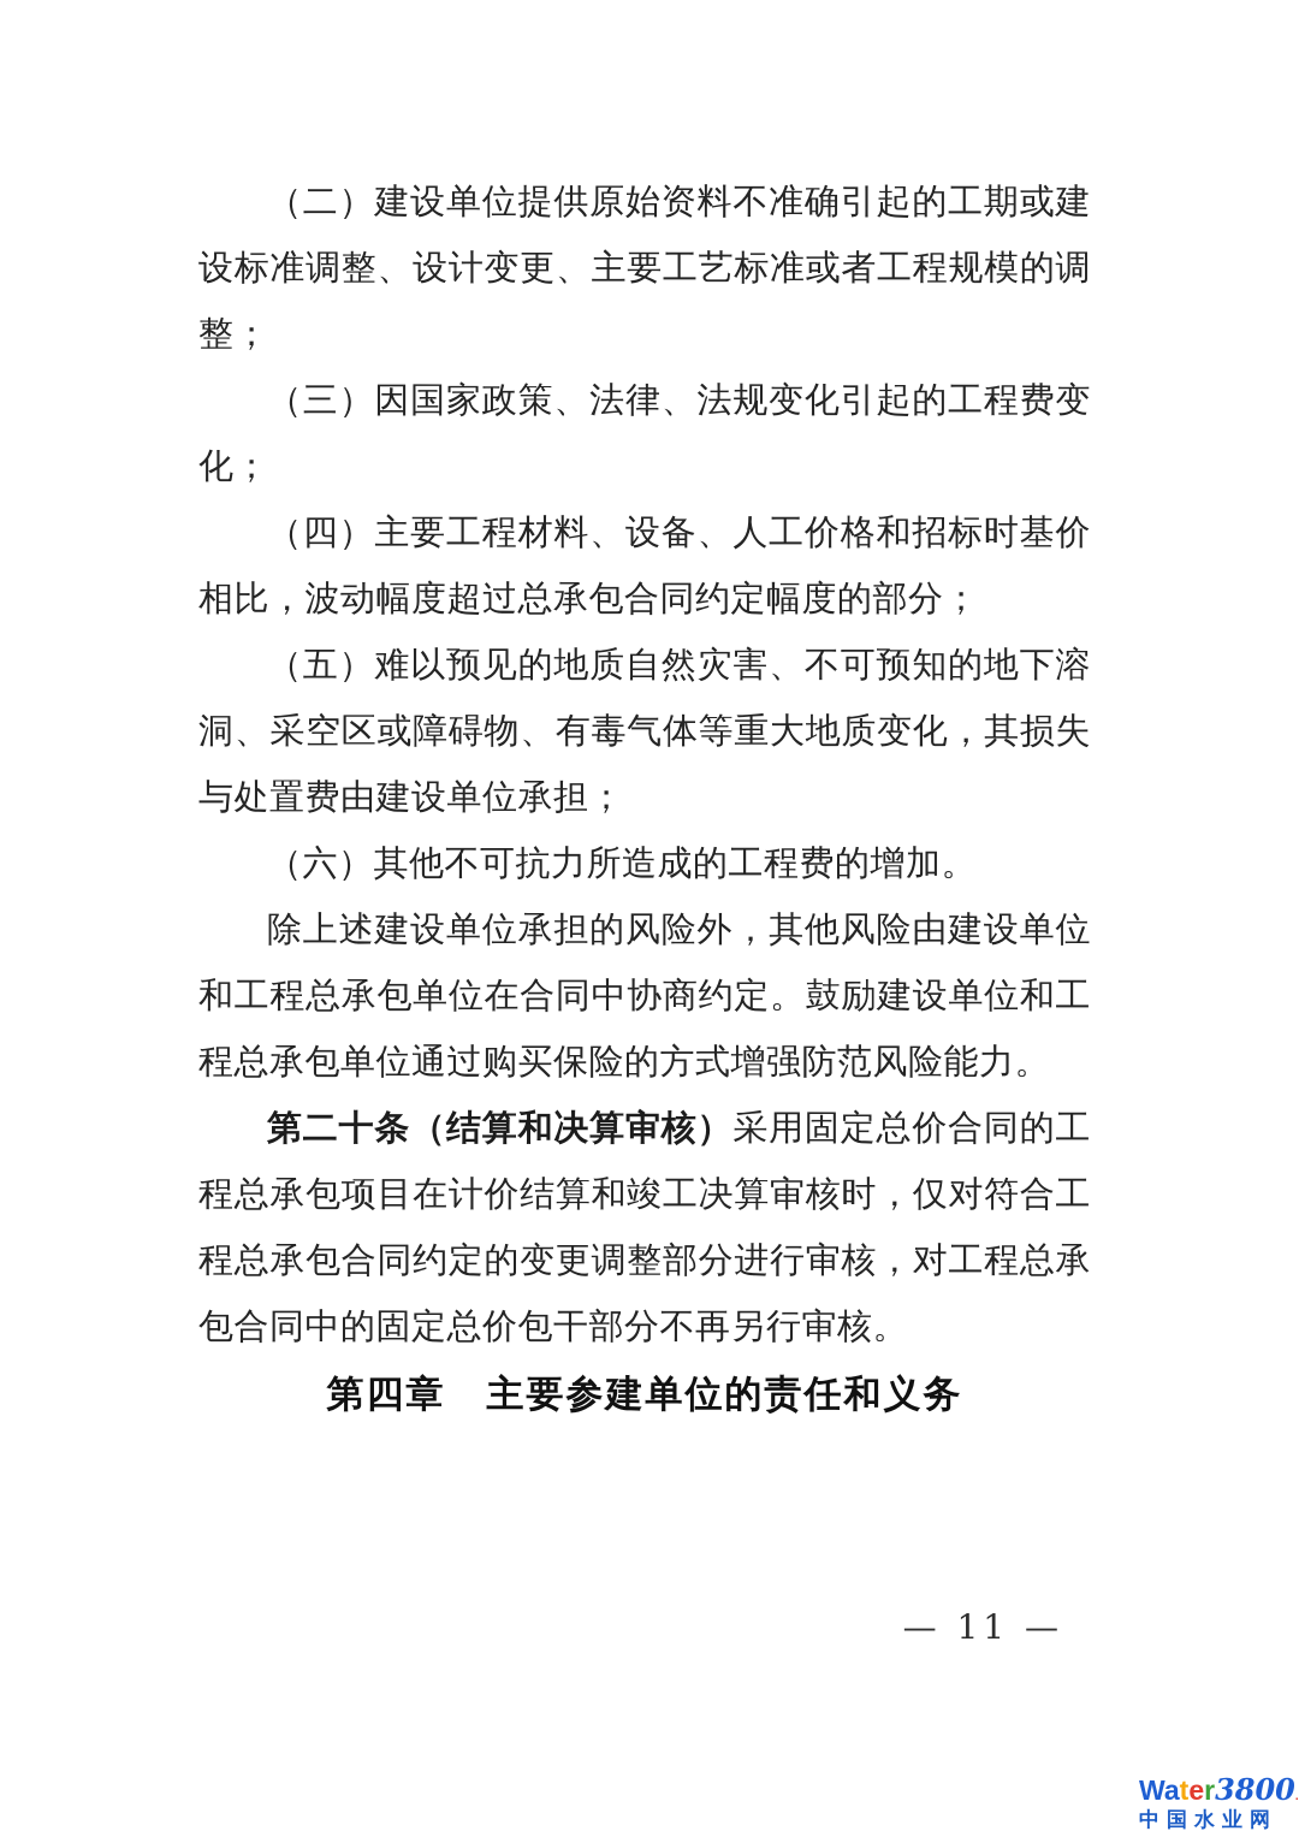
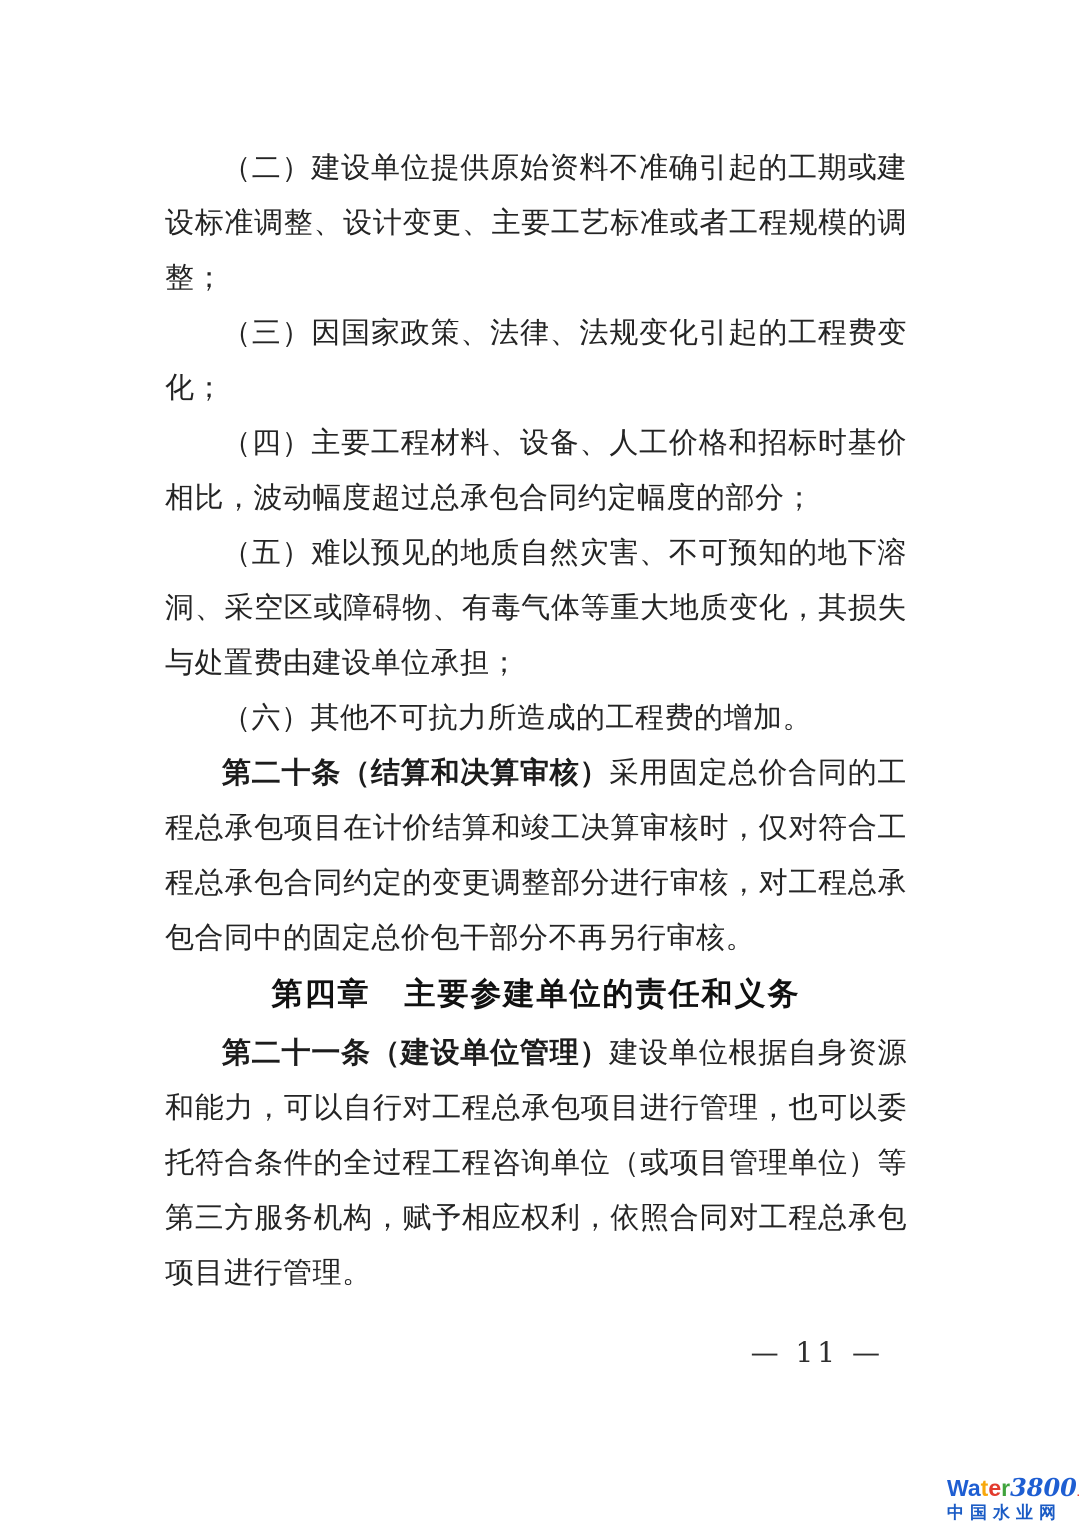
  （二）建设单位提供原始资料不准确引起的工期或建设标准调整、设计变更、主要工艺标准或者工程规模的调整；
  （三）因国家政策、法律、法规变化引起的工程费变化；
  （四）主要工程材料、设备、人工价格和招标时基价相比，波动幅度超过总承包合同约定幅度的部分；
  （五）难以预见的地质自然灾害、不可预知的地下溶洞、采空区或障碍物、有毒气体等重大地质变化，其损失与处置费由建设单位承担；
  （六）其他不可抗力所造成的工程费的增加。
- 除上述建设单位承担的风险外，其他风险由建设单位和工程总承包单位在合同中协商约定。鼓励建设单位和工程总承包单位通过购买保险的方式增强防范风险能力。
  第二十条（结算和决算审核）采用固定总价合同的工程总承包项目在计价结算和竣工决算审核时，仅对符合工程总承包合同约定的变更调整部分进行审核，对工程总承包合同中的固定总价包干部分不再另行审核。
  第四章 主要参建单位的责任和义务
+ 第二十一条（建设单位管理）建设单位根据自身资源和能力，可以自行对工程总承包项目进行管理，也可以委托符合条件的全过程工程咨询单位（或项目管理单位）等第三方服务机构，赋予相应权利，依照合同对工程总承包项目进行管理。
  — 11 —
  Water3800.
  中国水业网
